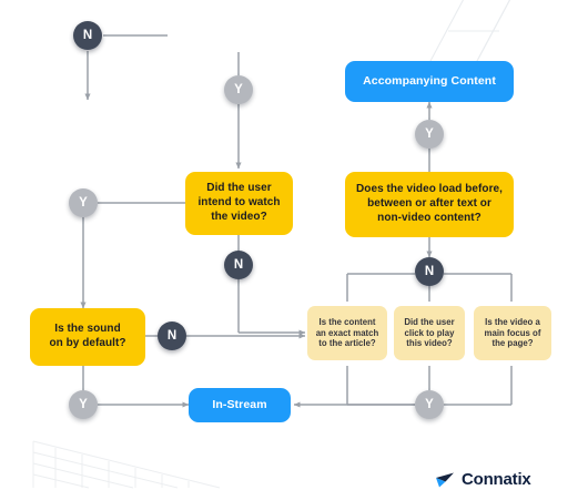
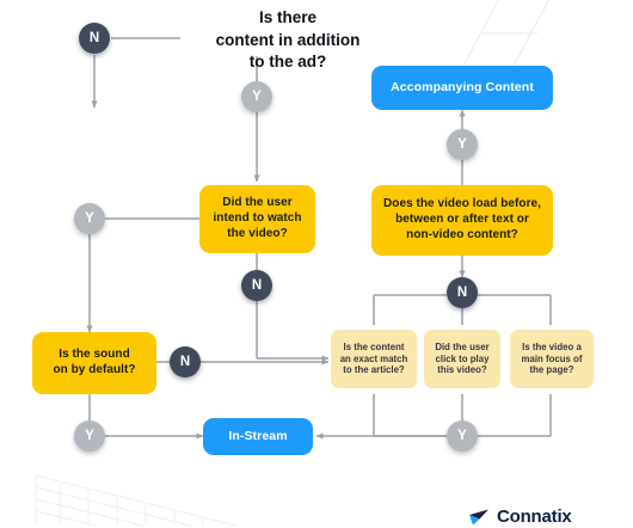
+ Is there
+ content in addition
+ to the ad?
  Accompanying Content
  Did the user
  intend to watch
  the video?
  Does the video load before,
  between or after text or
  non-video content?
  Is the sound
  on by default?
  In-Stream
  Is the content
  an exact match
  to the article?
  Did the user
  click to play
  this video?
  Is the video a
  main focus of
  the page?
  N
  Y
  Y
  Y
  N
  N
  Y
  N
  Y
  Connatix
